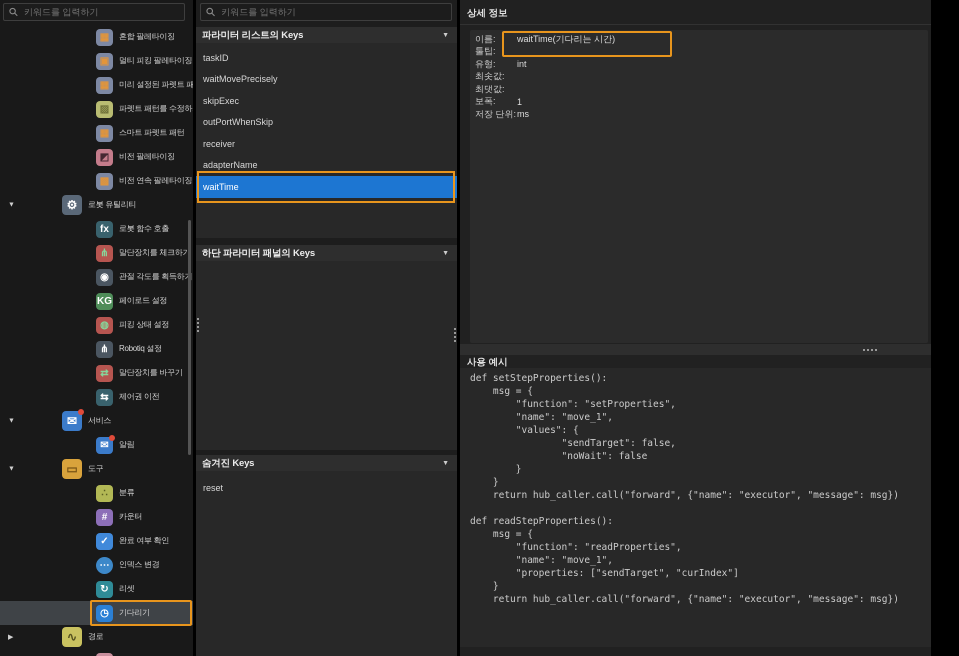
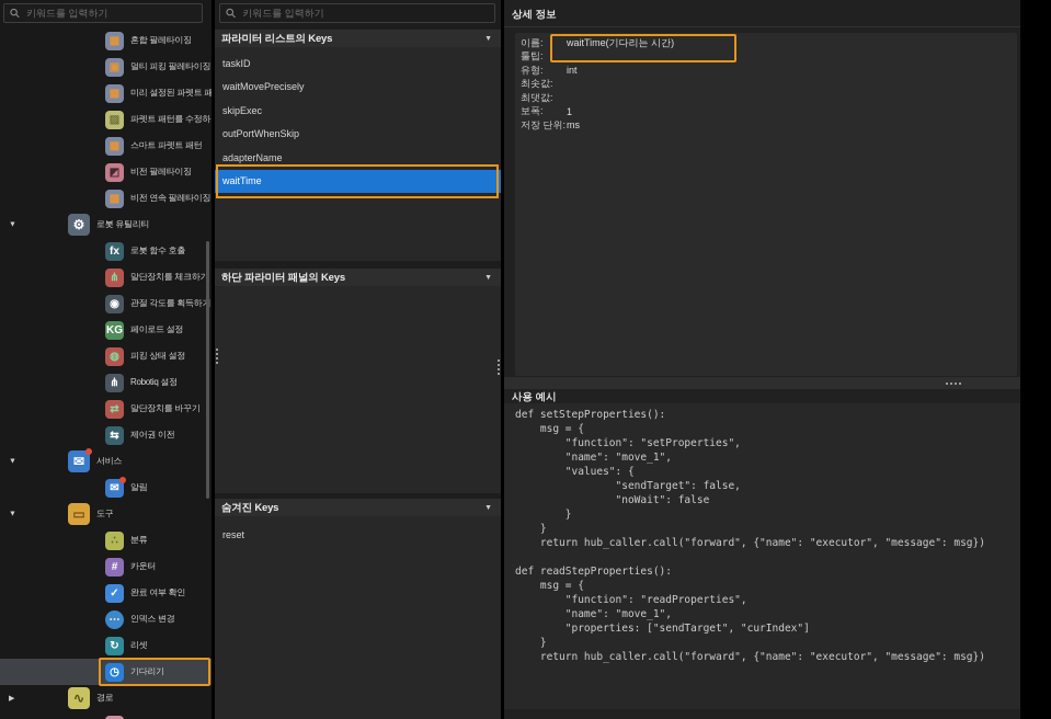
  키워드를 입력하기
  ▦
  혼합 팔레타이징
  ▣
  멀티 피킹 팔레타이징
  ▦
  미리 설정된 파렛트 패
  ▨
  파렛트 패턴를 수정하
  ▦
  스마트 파렛트 패턴
  ◩
  비전 팔레타이징
  ▩
  비전 연속 팔레타이징
  ⚙
  로봇 유틸리티
  fx
  로봇 함수 호출
  ⋔
  말단장치를 체크하기
  ◉
  관절 각도를 획득하
  KG
  페이로드 설정
  ◍
  피킹 상태 설정
  ⋔
  Robotiq 설정
  ⇄
  말단장치를 바꾸기
  ⇆
  제어권 이전
  ✉
  서비스
  ✉
  알림
  ▭
  도구
  ∴
  분류
  #
  카운터
  ✓
  완료 여부 확인
  ⋯
  인덱스 변경
  ↻
  리셋
  ◷
  기다리기
  ∿
  경로
  키워드를 입력하기
  파라미터 리스트의 Keys
  taskID
  waitMovePrecisely
  skipExec
  outPortWhenSkip
- receiver
  adapterName
  waitTime
  하단 파라미터 패널의 Keys
  숨겨진 Keys
  reset
  상세 정보
  이름:
  waitTime(기다리는 시간)
  툴팁:
  유형:
  int
  최솟값:
  최댓값:
  보폭:
  1
  저장 단위:
  ms
  사용 예시
  def setStepProperties():
  msg = {
  "function": "setProperties",
  "name": "move_1",
  "values": {
  "sendTarget": false,
  "noWait": false
  }
  }
  return hub_caller.call("forward", {"name": "executor", "message": msg})
  def readStepProperties():
  msg = {
  "function": "readProperties",
  "name": "move_1",
  "properties: ["sendTarget", "curIndex"]
  }
  return hub_caller.call("forward", {"name": "executor", "message": msg})
